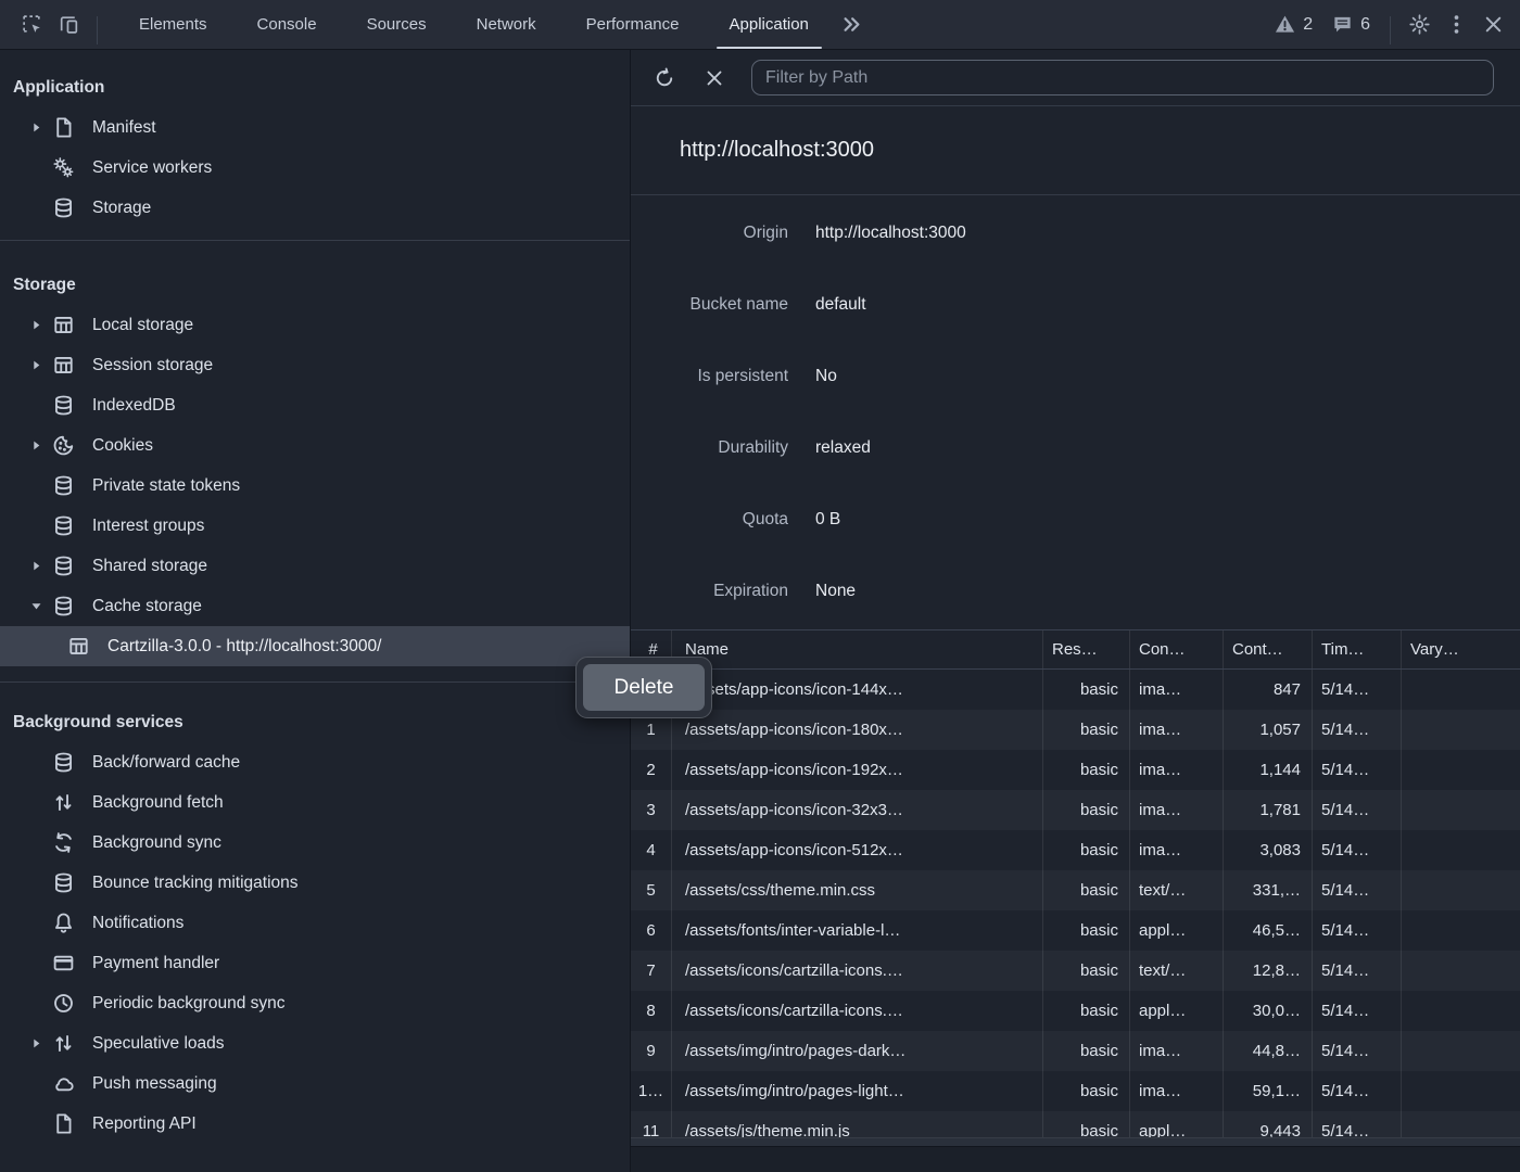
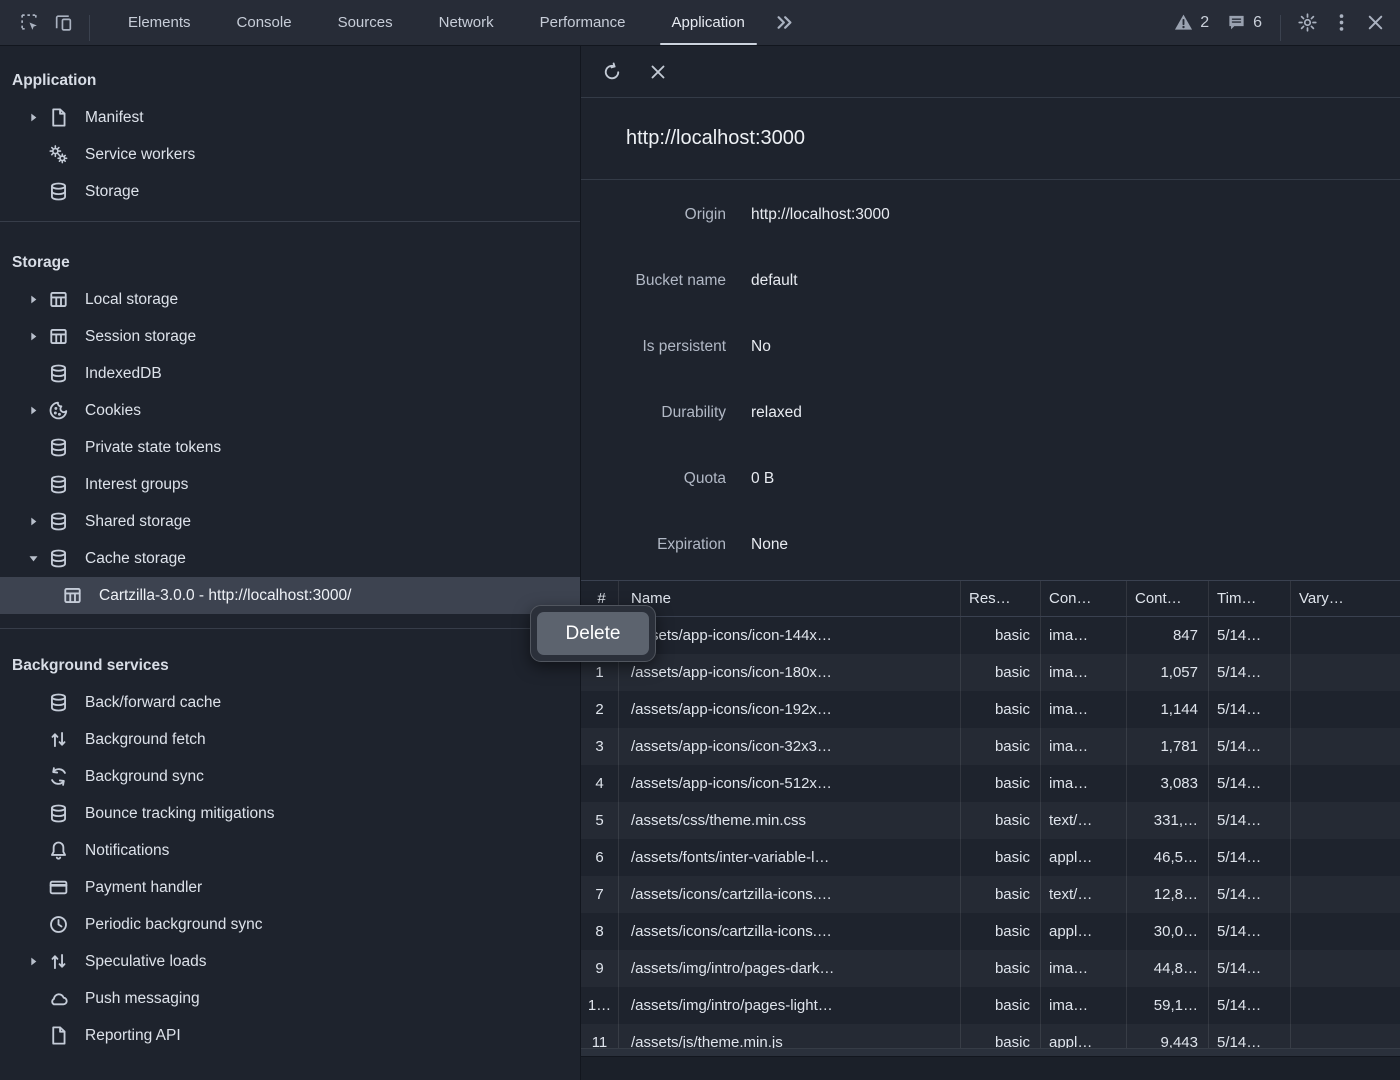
  Elements
  Console
  Sources
  Network
  Performance
  Application
  2
  6
  Application
  Manifest
  Service workers
  Storage
  Storage
  Local storage
  Session storage
  IndexedDB
  Cookies
  Private state tokens
  Interest groups
  Shared storage
  Cache storage
  Cartzilla-3.0.0 - http://localhost:3000/
  Background services
  Back/forward cache
  Background fetch
  Background sync
  Bounce tracking mitigations
  Notifications
  Payment handler
  Periodic background sync
  Speculative loads
  Push messaging
  Reporting API
- Filter by Path
  http://localhost:3000
  Origin
  http://localhost:3000
  Bucket name
  default
  Is persistent
  No
  Durability
  relaxed
  Quota
  0 B
  Expiration
  None
  #
  Name
  Res…
  Con…
  Cont…
  Tim…
  Vary…
  ets/app-icons/icon-144x…
  basic
  ima…
  847
  5/14…
  1
  /assets/app-icons/icon-180x…
  basic
  ima…
  1,057
  5/14…
  2
  /assets/app-icons/icon-192x…
  basic
  ima…
  1,144
  5/14…
  3
  /assets/app-icons/icon-32x3…
  basic
  ima…
  1,781
  5/14…
  4
  /assets/app-icons/icon-512x…
  basic
  ima…
  3,083
  5/14…
  5
  /assets/css/theme.min.css
  basic
  text/…
  331,…
  5/14…
  6
  /assets/fonts/inter-variable-l…
  basic
  appl…
  46,5…
  5/14…
  7
  /assets/icons/cartzilla-icons.…
  basic
  text/…
  12,8…
  5/14…
  8
  /assets/icons/cartzilla-icons.…
  basic
  appl…
  30,0…
  5/14…
  9
  /assets/img/intro/pages-dark…
  basic
  ima…
  44,8…
  5/14…
  1…
  /assets/img/intro/pages-light…
  basic
  ima…
  59,1…
  5/14…
  11
  /assets/js/theme.min.js
  basic
  appl…
  9,443
  5/14…
  Delete
